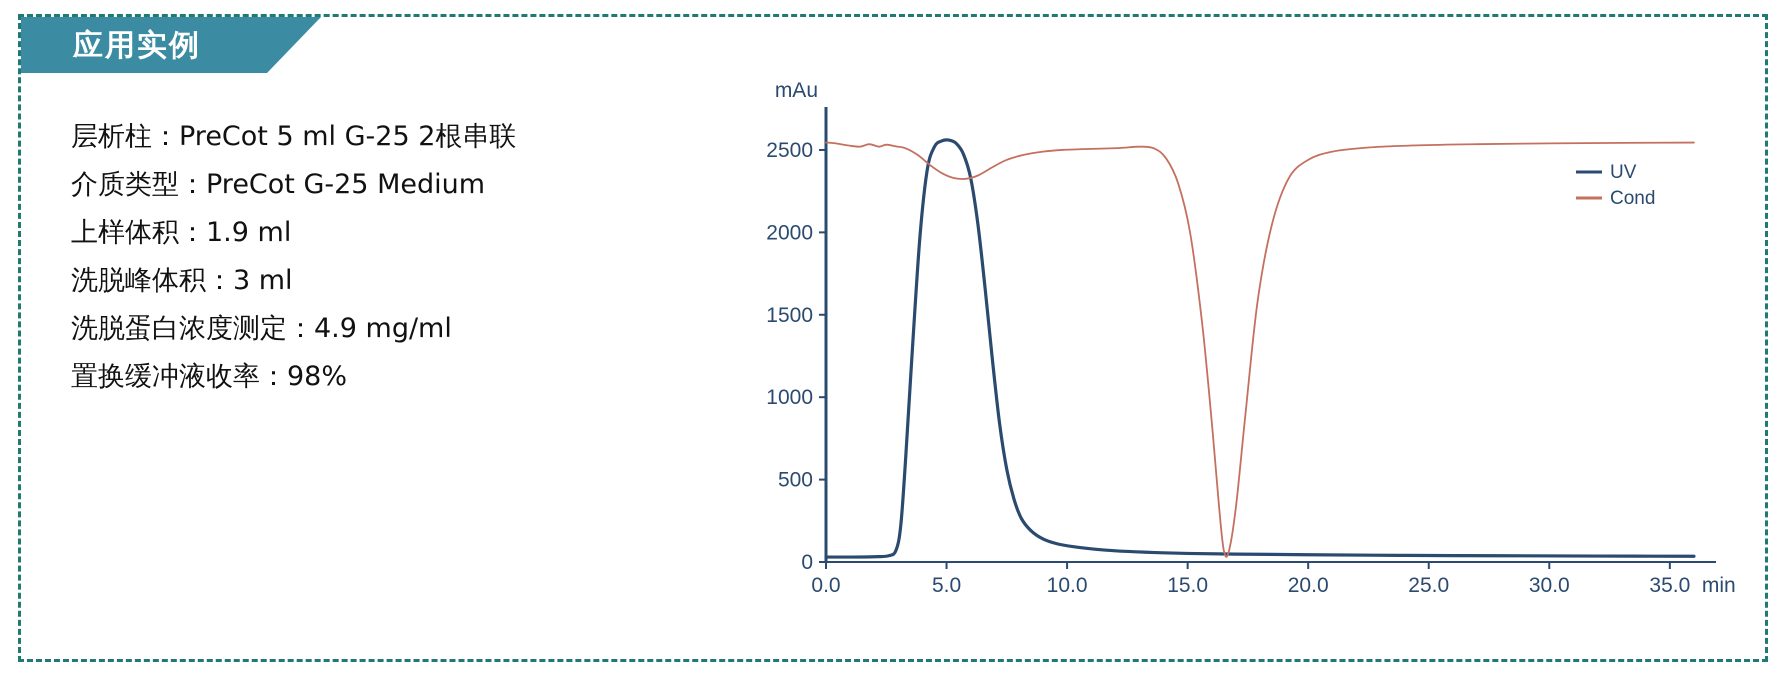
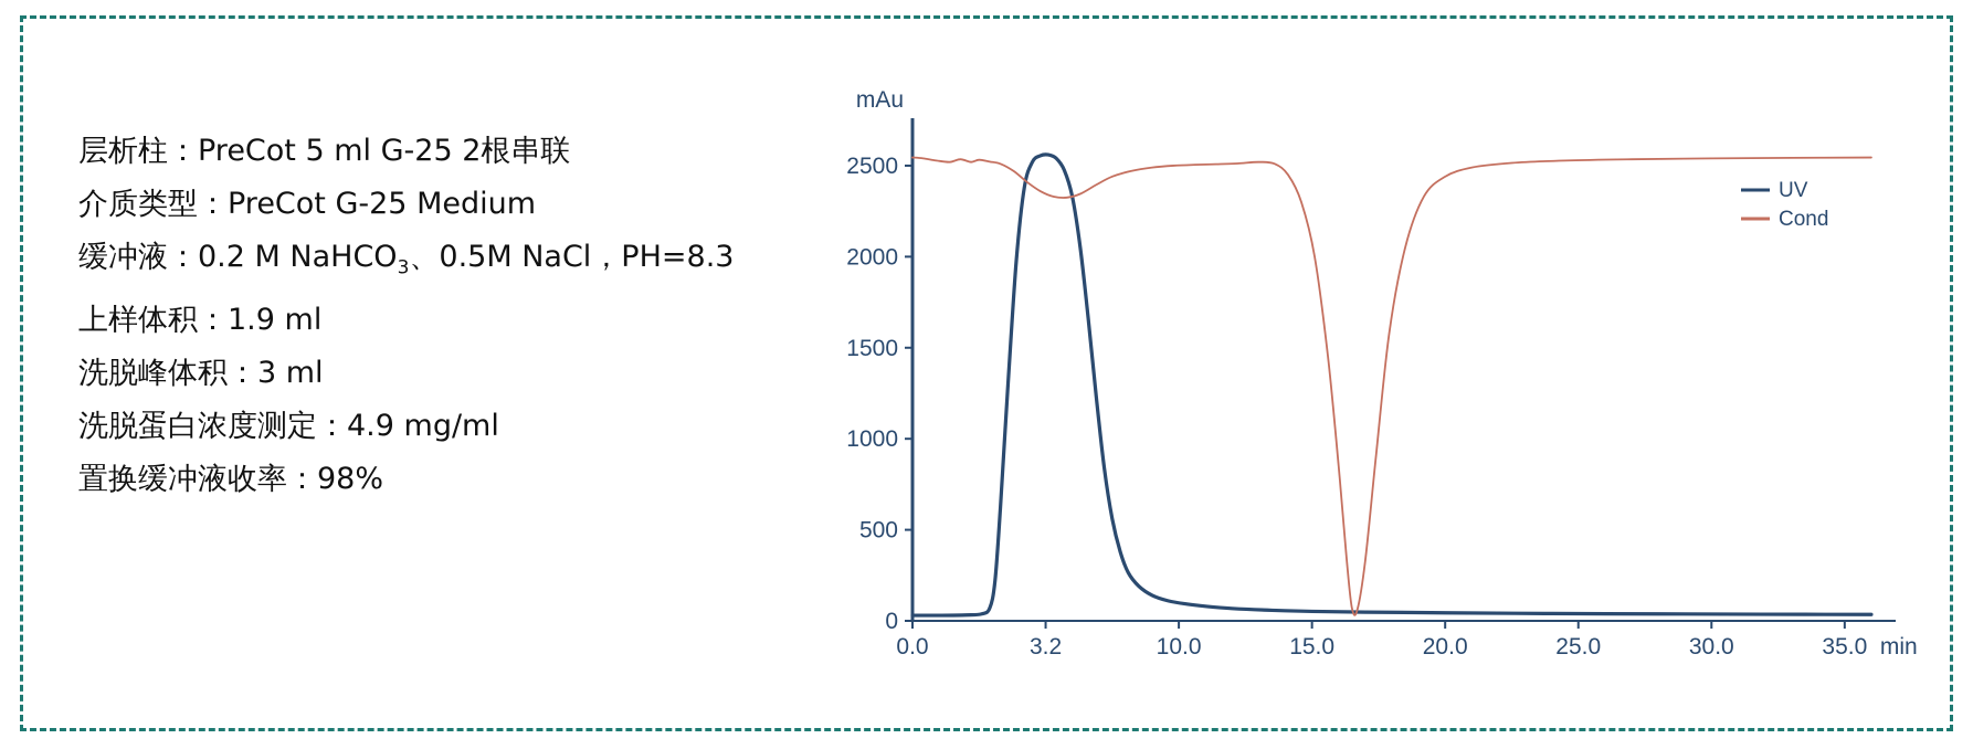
- 应用实例
  层析柱：PreCot 5 ml G-25 2根串联
  介质类型：PreCot G-25 Medium
+ 缓冲液：0.2 M NaHCO3、0.5M NaCl，PH=8.3
  上样体积：1.9 ml
  洗脱峰体积：3 ml
  洗脱蛋白浓度测定：4.9 mg/ml
  置换缓冲液收率：98%
  mAu
  0
  500
  1000
  1500
  2000
  2500
  0.0
- 5.0
+ 3.2
  10.0
  15.0
  20.0
  25.0
  30.0
  35.0
  min
  UV
  Cond
